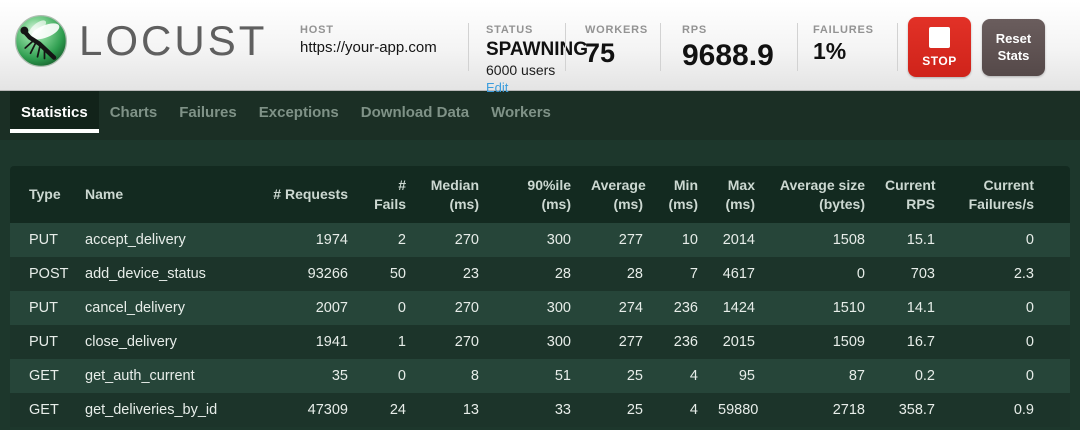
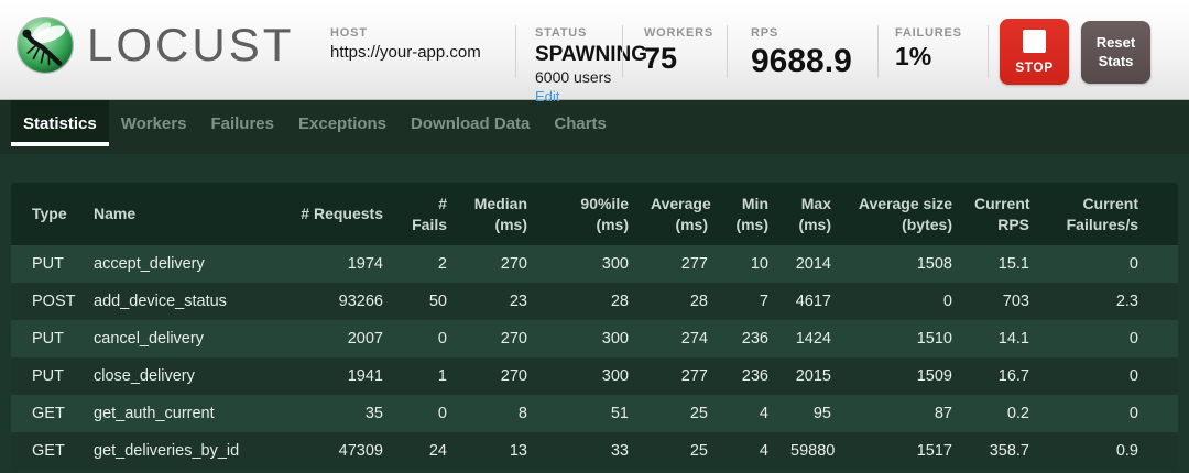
  LOCUST
  HOST
  https://your-app.com
  STATUS
  SPAWNING
  6000 users
  Edit
  WORKERS
  75
  RPS
  9688.9
  FAILURES
  1%
  STOP
  Reset
  Stats
  Statistics
- Charts
+ Workers
  Failures
  Exceptions
  Download Data
- Workers
+ Charts
  Type	Name	# Requests	# Fails	Median (ms)	90%ile (ms)	Average (ms)	Min (ms)	Max (ms)	Average size (bytes)	Current RPS	Current Failures/s
  PUT	accept_delivery	1974	2	270	300	277	10	2014	1508	15.1	0
  POST	add_device_status	93266	50	23	28	28	7	4617	0	703	2.3
  PUT	cancel_delivery	2007	0	270	300	274	236	1424	1510	14.1	0
  PUT	close_delivery	1941	1	270	300	277	236	2015	1509	16.7	0
  GET	get_auth_current	35	0	8	51	25	4	95	87	0.2	0
- GET	get_deliveries_by_id	47309	24	13	33	25	4	59880	2718	358.7	0.9
+ GET	get_deliveries_by_id	47309	24	13	33	25	4	59880	1517	358.7	0.9
